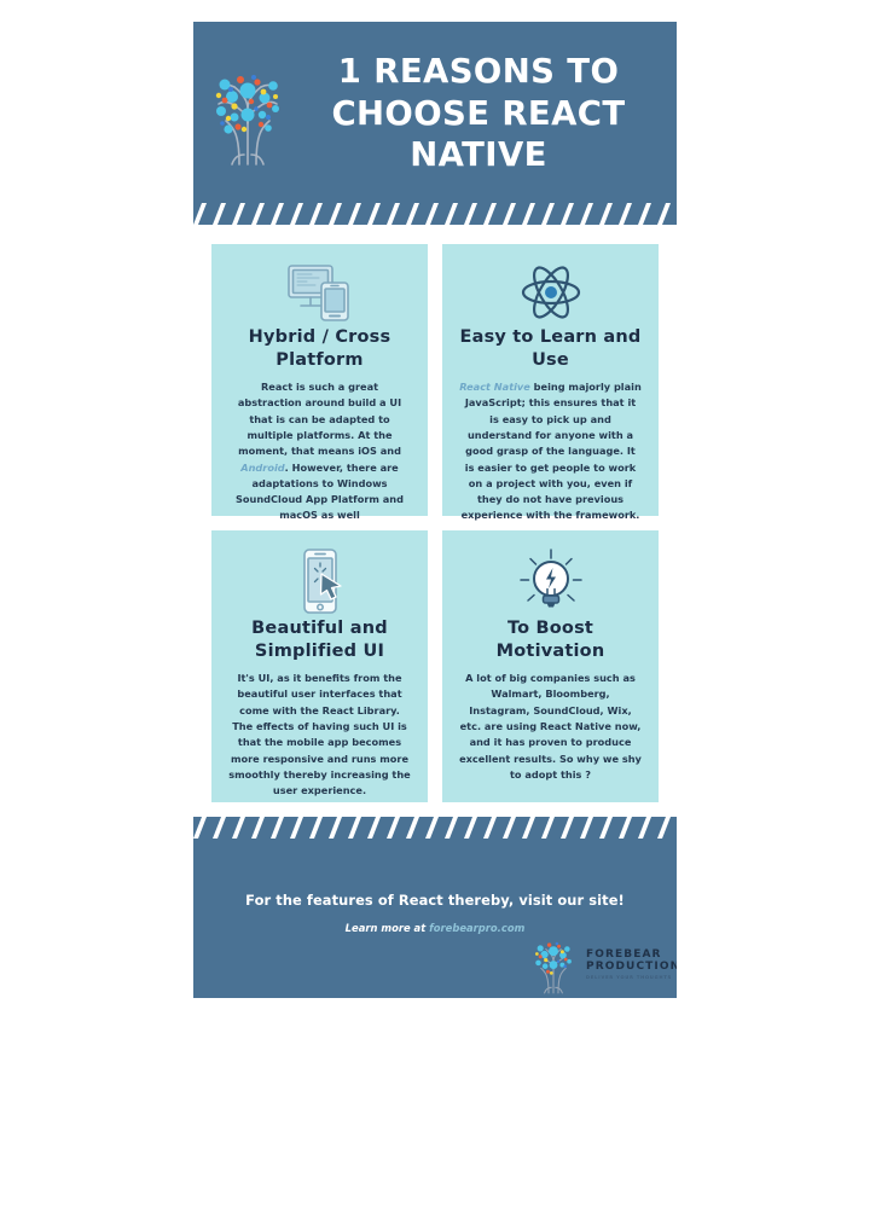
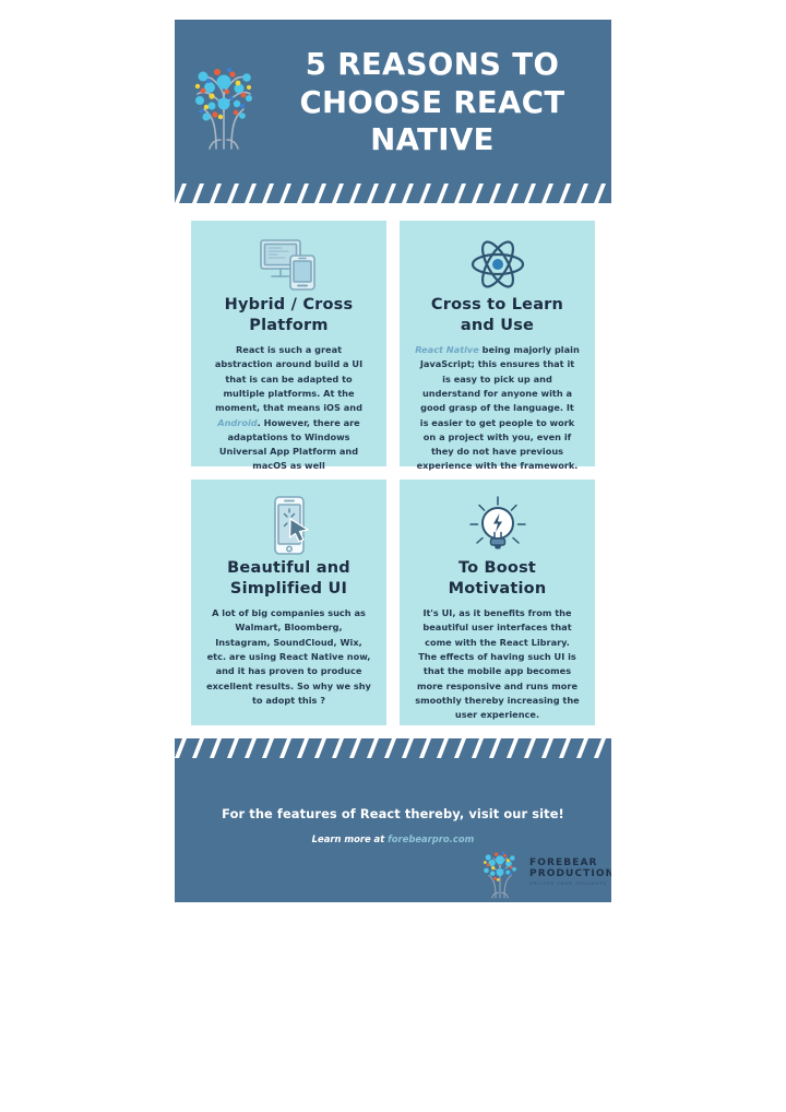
- 1 REASONS TO CHOOSE REACT NATIVE
+ 5 REASONS TO CHOOSE REACT NATIVE
  Hybrid / Cross Platform
- React is such a great abstraction around build a UI that is can be adapted to multiple platforms. At the moment, that means iOS and Android. However, there are adaptations to Windows SoundCloud App Platform and macOS as well
+ React is such a great abstraction around build a UI that is can be adapted to multiple platforms. At the moment, that means iOS and Android. However, there are adaptations to Windows Universal App Platform and macOS as well
- Easy to Learn and Use
+ Cross to Learn and Use
  React Native being majorly plain JavaScript; this ensures that it is easy to pick up and understand for anyone with a good grasp of the language. It is easier to get people to work on a project with you, even if they do not have previous experience with the framework.
  Beautiful and Simplified UI
- It's UI, as it benefits from the beautiful user interfaces that come with the React Library. The effects of having such UI is that the mobile app becomes more responsive and runs more smoothly thereby increasing the user experience.
+ A lot of big companies such as Walmart, Bloomberg, Instagram, SoundCloud, Wix, etc. are using React Native now, and it has proven to produce excellent results. So why we shy to adopt this ?
  To Boost Motivation
- A lot of big companies such as Walmart, Bloomberg, Instagram, SoundCloud, Wix, etc. are using React Native now, and it has proven to produce excellent results. So why we shy to adopt this ?
+ It's UI, as it benefits from the beautiful user interfaces that come with the React Library. The effects of having such UI is that the mobile app becomes more responsive and runs more smoothly thereby increasing the user experience.
  For the features of React thereby, visit our site!
  Learn more at forebearpro.com
  FOREBEAR
  PRODUCTION
